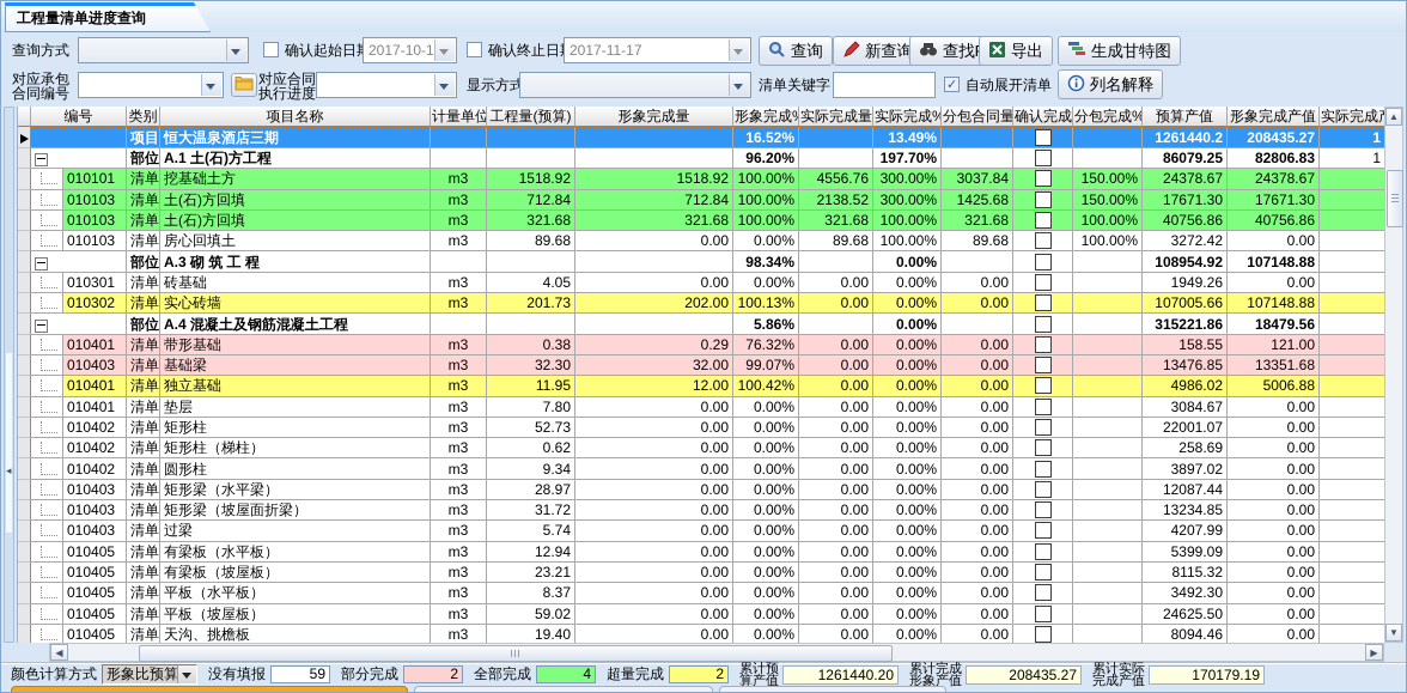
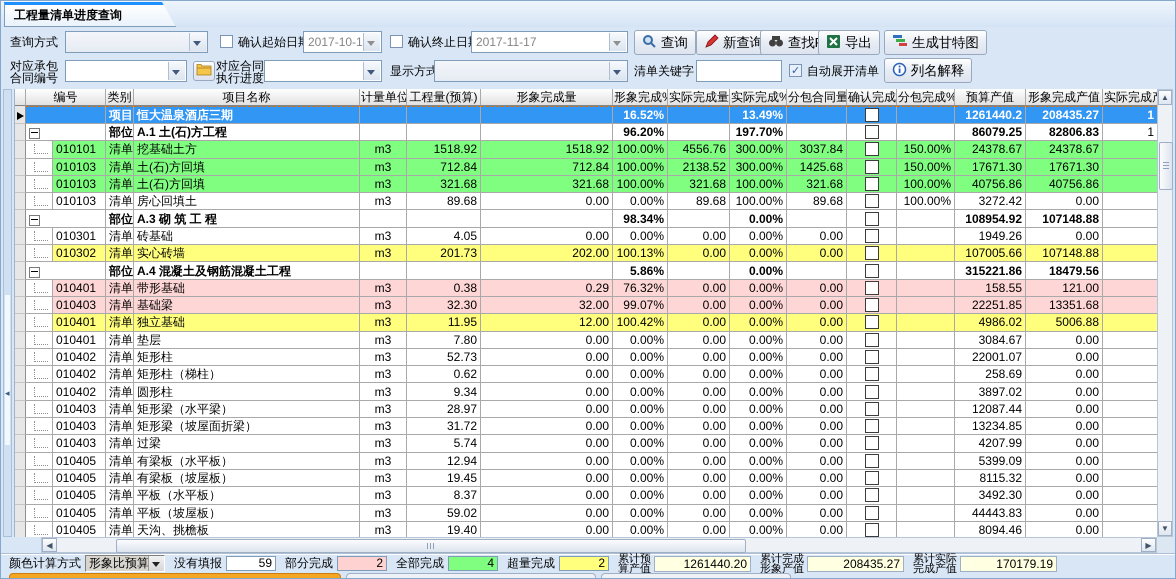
  工程量清单进度查询
  查询方式
  确认起始日
  2017-10-1
  确认终止日
  2017-11-17
  查询
  新查询
  导出
  生成甘特图
  对应承包
  合同编号
  对应合同
  执行进度
  显示方式
  清单关键字
  自动展开清单
  列名解释
  ◂
  	编号	类别	项目名称	计量单位	工程量(预算)	形象完成量	形象完成	实际完成量	实际完成%	分包合同量	确认完成	分包完成%	预算产值	形象完成产值	实际完成
  			项目	恒大温泉酒店三期				16.52%		13.49%				1261440.2	208435.27	1
  			部位	A.1 土(石)方工程				96.20%		197.70%				86079.25	82806.83	1
  		010101	清单	挖基础土方	m3	1518.92	1518.92	100.00%	4556.76	300.00%	3037.84		150.00%	24378.67	24378.67
  		010103	清单	土(石)方回填	m3	712.84	712.84	100.00%	2138.52	300.00%	1425.68		150.00%	17671.30	17671.30
  		010103	清单	土(石)方回填	m3	321.68	321.68	100.00%	321.68	100.00%	321.68		100.00%	40756.86	40756.86
  		010103	清单	房心回填土	m3	89.68	0.00	0.00%	89.68	100.00%	89.68		100.00%	3272.42	0.00
  			部位	A.3 砌 筑 工 程				98.34%		0.00%				108954.92	107148.88
  		010301	清单	砖基础	m3	4.05	0.00	0.00%	0.00	0.00%	0.00			1949.26	0.00
  		010302	清单	实心砖墙	m3	201.73	202.00	100.13%	0.00	0.00%	0.00			107005.66	107148.88
  			部位	A.4 混凝土及钢筋混凝土工程				5.86%		0.00%				315221.86	18479.56
  		010401	清单	带形基础	m3	0.38	0.29	76.32%	0.00	0.00%	0.00			158.55	121.00
- 		010403	清单	基础梁	m3	32.30	32.00	99.07%	0.00	0.00%	0.00			13476.85	13351.68
+ 		010403	清单	基础梁	m3	32.30	32.00	99.07%	0.00	0.00%	0.00			22251.85	13351.68
  		010401	清单	独立基础	m3	11.95	12.00	100.42%	0.00	0.00%	0.00			4986.02	5006.88
  		010401	清单	垫层	m3	7.80	0.00	0.00%	0.00	0.00%	0.00			3084.67	0.00
  		010402	清单	矩形柱	m3	52.73	0.00	0.00%	0.00	0.00%	0.00			22001.07	0.00
  		010402	清单	矩形柱（梯柱）	m3	0.62	0.00	0.00%	0.00	0.00%	0.00			258.69	0.00
  		010402	清单	圆形柱	m3	9.34	0.00	0.00%	0.00	0.00%	0.00			3897.02	0.00
  		010403	清单	矩形梁（水平梁）	m3	28.97	0.00	0.00%	0.00	0.00%	0.00			12087.44	0.00
  		010403	清单	矩形梁（坡屋面折梁）	m3	31.72	0.00	0.00%	0.00	0.00%	0.00			13234.85	0.00
  		010403	清单	过梁	m3	5.74	0.00	0.00%	0.00	0.00%	0.00			4207.99	0.00
  		010405	清单	有梁板（水平板）	m3	12.94	0.00	0.00%	0.00	0.00%	0.00			5399.09	0.00
- 		010405	清单	有梁板（坡屋板）	m3	23.21	0.00	0.00%	0.00	0.00%	0.00			8115.32	0.00
+ 		010405	清单	有梁板（坡屋板）	m3	19.45	0.00	0.00%	0.00	0.00%	0.00			8115.32	0.00
  		010405	清单	平板（水平板）	m3	8.37	0.00	0.00%	0.00	0.00%	0.00			3492.30	0.00
- 		010405	清单	平板（坡屋板）	m3	59.02	0.00	0.00%	0.00	0.00%	0.00			24625.50	0.00
+ 		010405	清单	平板（坡屋板）	m3	59.02	0.00	0.00%	0.00	0.00%	0.00			44443.83	0.00
  		010405	清单	天沟、挑檐板	m3	19.40	0.00	0.00%	0.00	0.00%	0.00			8094.46	0.00
  ▲
  ▼
  ◀
  ▶
  颜色计算方式
  形象比预算
  没有填报
  59
  部分完成
  2
  全部完成
  4
  超量完成
  2
  累计预
  算产值
  1261440.20
  累计完成
  形象产值
  208435.27
  累计实际
  完成产值
  170179.19
